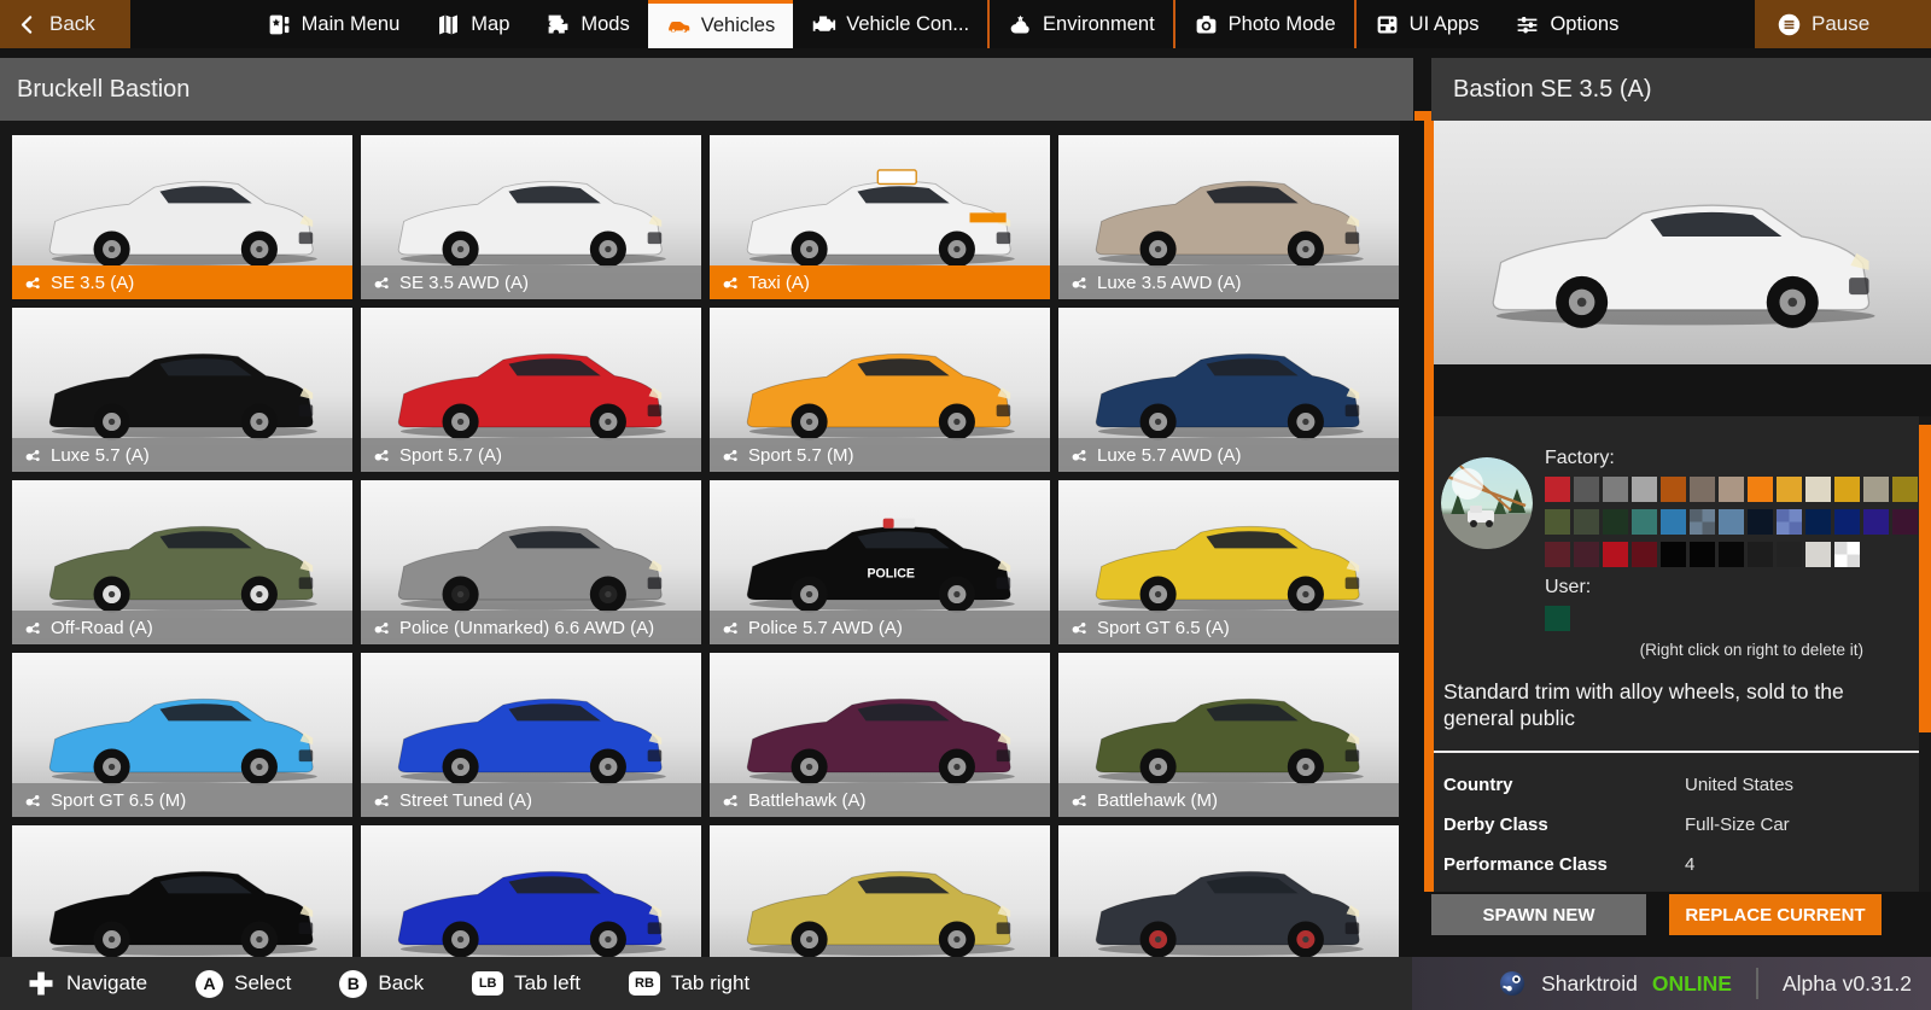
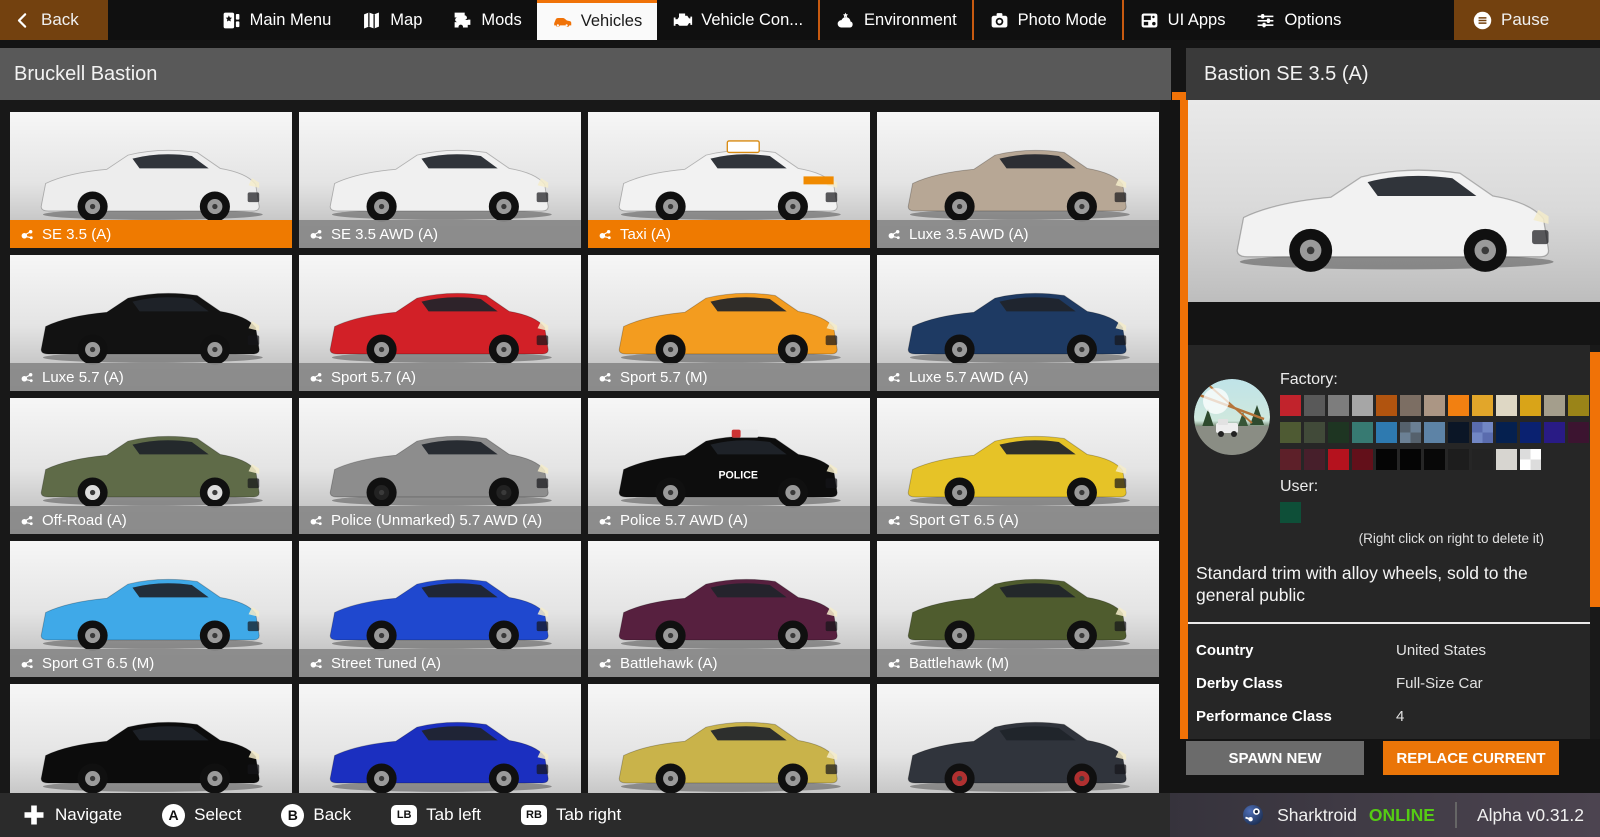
  Back
  Main Menu
  Map
  Mods
  Vehicles
  Vehicle Con...
  Environment
  Photo Mode
  UI Apps
  Options
  Pause
  Bruckell Bastion
  Bastion SE 3.5 (A)
  SE 3.5 (A)
  SE 3.5 AWD (A)
  Taxi (A)
  Luxe 3.5 AWD (A)
  Luxe 5.7 (A)
  Sport 5.7 (A)
  Sport 5.7 (M)
  Luxe 5.7 AWD (A)
  Off-Road (A)
- Police (Unmarked) 6.6 AWD (A)
+ Police (Unmarked) 5.7 AWD (A)
  POLICE
  Police 5.7 AWD (A)
  Sport GT 6.5 (A)
  Sport GT 6.5 (M)
  Street Tuned (A)
  Battlehawk (A)
  Battlehawk (M)
  Factory:
  User:
  (Right click on right to delete it)
  Standard trim with alloy wheels, sold to the general public
  Country
  United States
  Derby Class
  Full-Size Car
  Performance Class
  4
  SPAWN NEW
  REPLACE CURRENT
  Navigate
  A
  Select
  B
  Back
  LB
  Tab left
  RB
  Tab right
  Sharktroid
  ONLINE
  Alpha v0.31.2
